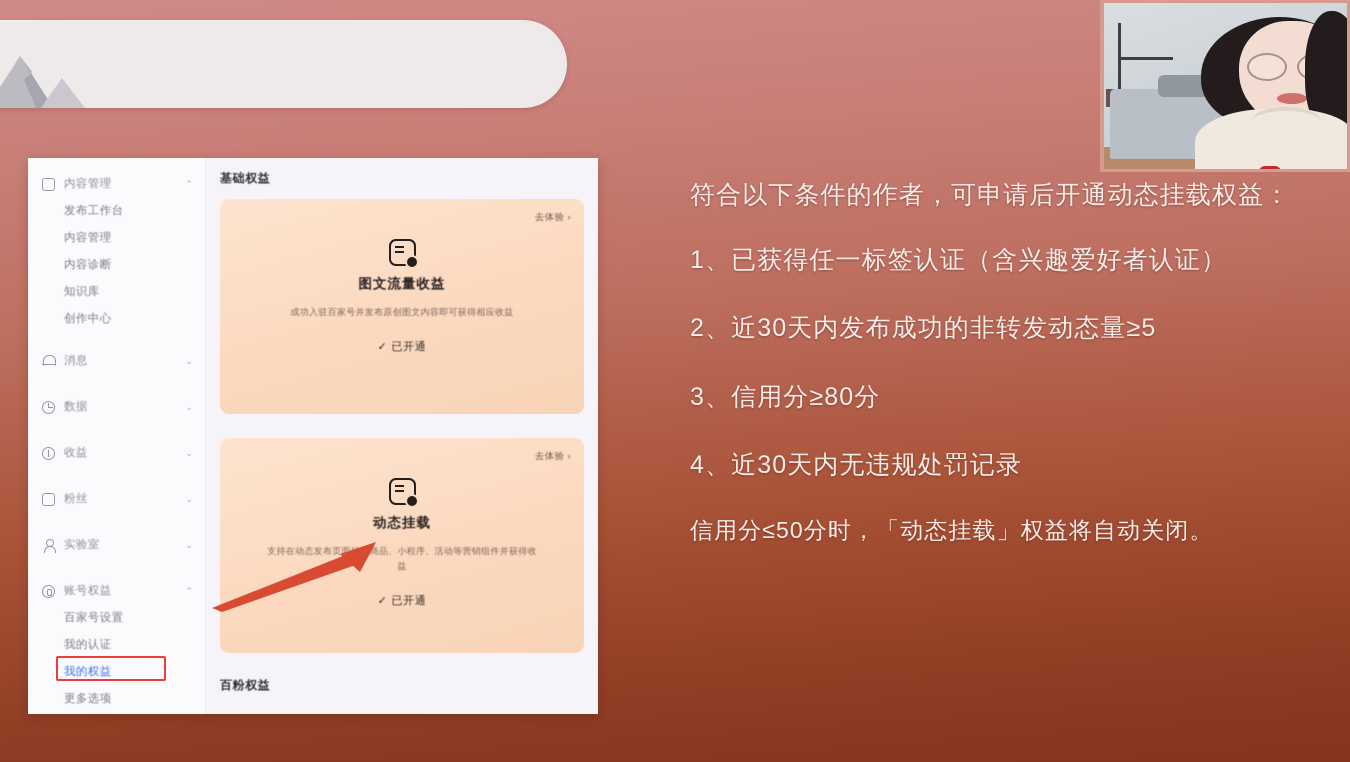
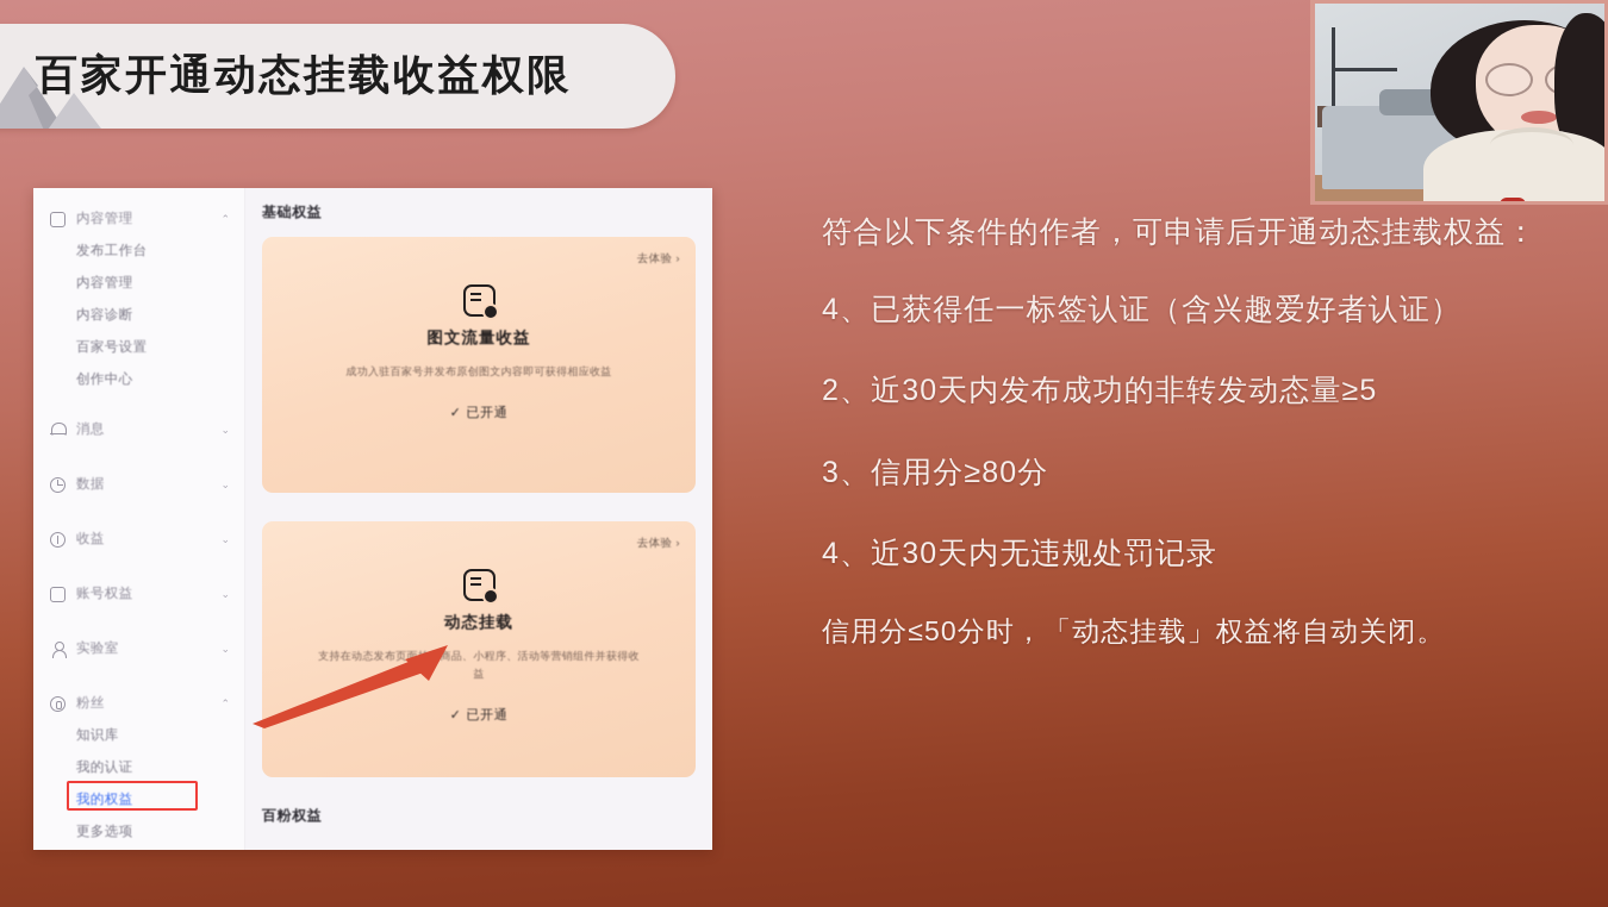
+ 百家开通动态挂载收益权限
  内容管理
  ⌃
  发布工作台
  内容管理
  内容诊断
- 知识库
+ 百家号设置
  创作中心
  消息
  ⌄
  数据
  ⌄
  收益
  ⌄
- 粉丝
+ 账号权益
  ⌄
  实验室
  ⌄
- 账号权益
+ 粉丝
  ⌃
- 百家号设置
+ 知识库
  我的认证
  我的权益
  更多选项
  基础权益
  去体验 ›
  图文流量收益
  成功入驻百家号并发布原创图文内容即可获得相应收益
  ✓ 已开通
  去体验 ›
  动态挂载
  支持在动态发布页面商品、小程序、活动等营销组件并获得收益
  ✓ 已开通
  百粉权益
  符合以下条件的作者，可申请后开通动态挂载权益：
- 1、已获得任一标签认证（含兴趣爱好者认证）
+ 4、已获得任一标签认证（含兴趣爱好者认证）
  2、近30天内发布成功的非转发动态量≥5
  3、信用分≥80分
  4、近30天内无违规处罚记录
  信用分≤50分时，「动态挂载」权益将自动关闭。
